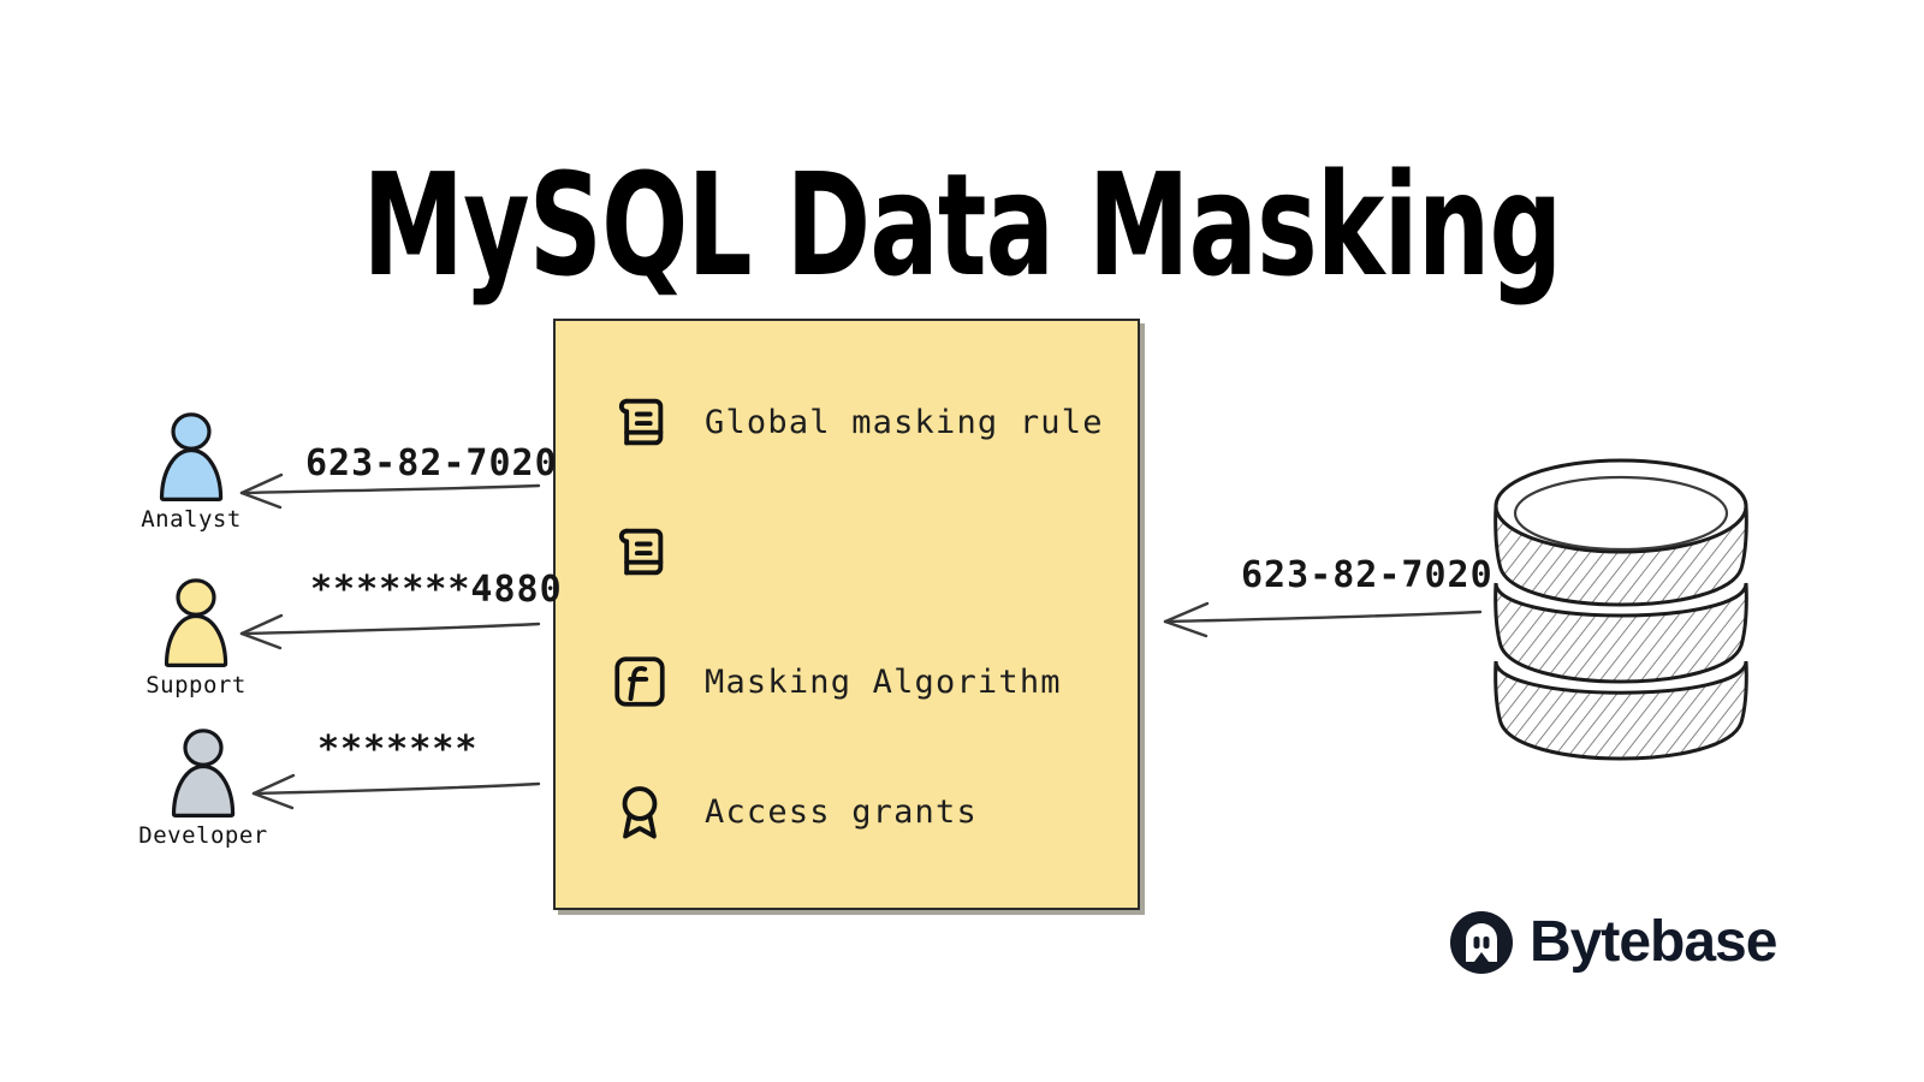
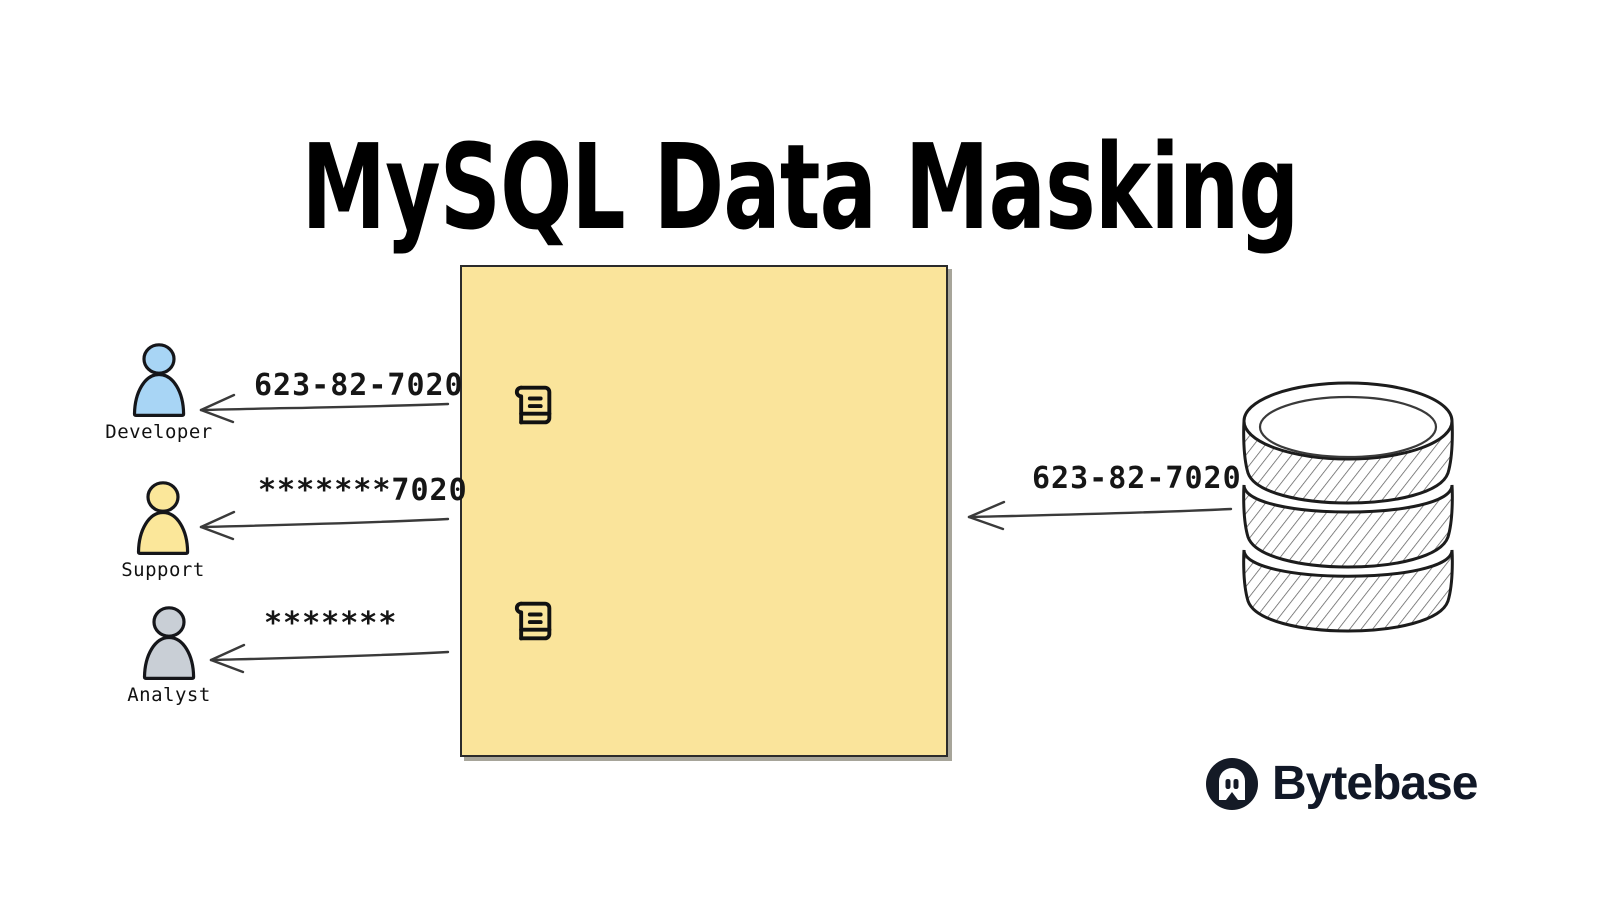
  MySQL Data Masking
- Global masking rule
- Masking Algorithm
- Access grants
- Analyst
+ Developer
  Support
- Developer
+ Analyst
  623-82-7020
- *******4880
+ *******7020
  *******
  623-82-7020
  Bytebase
